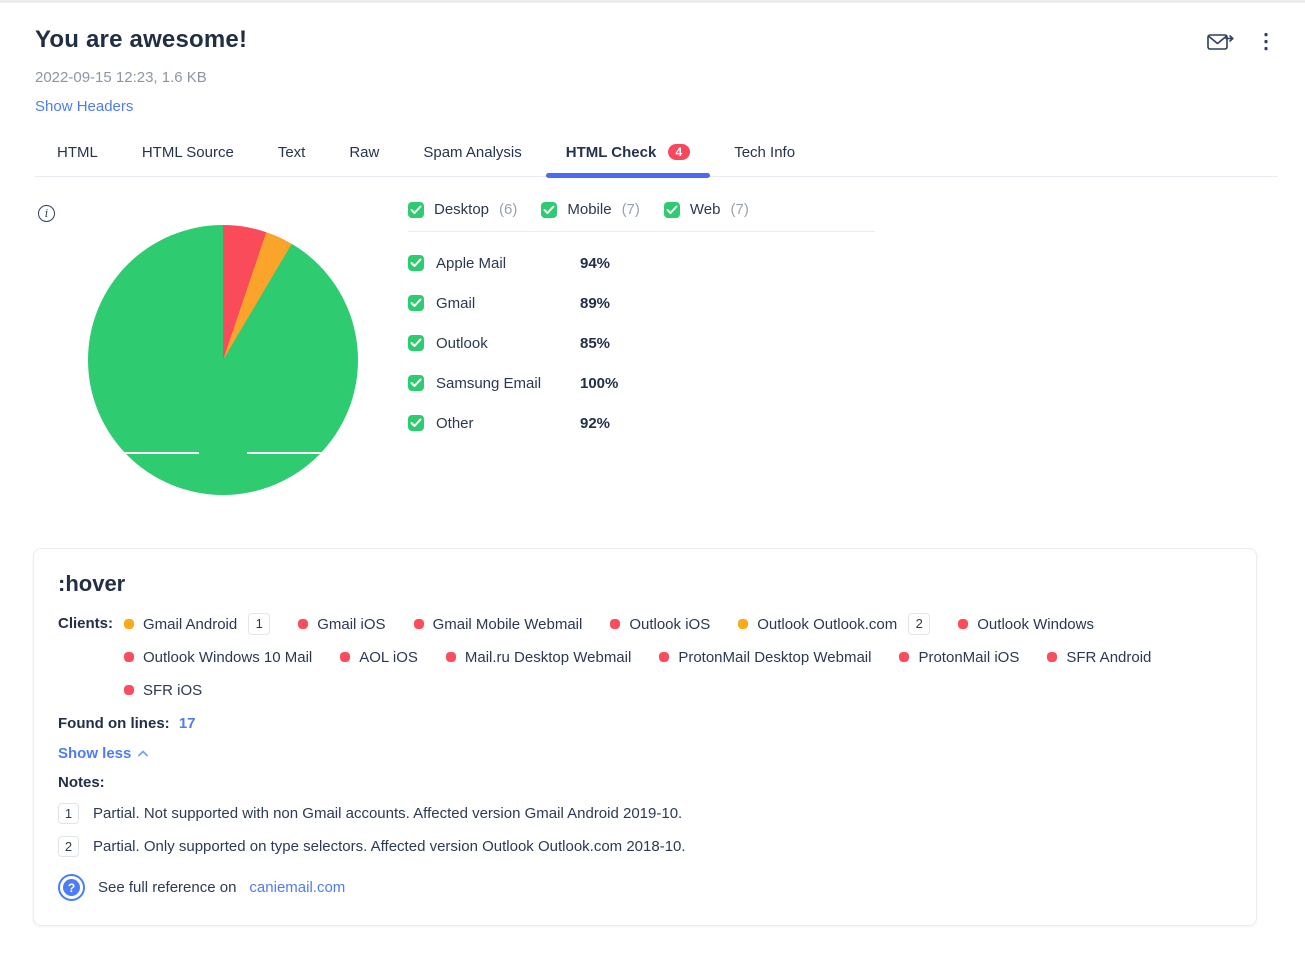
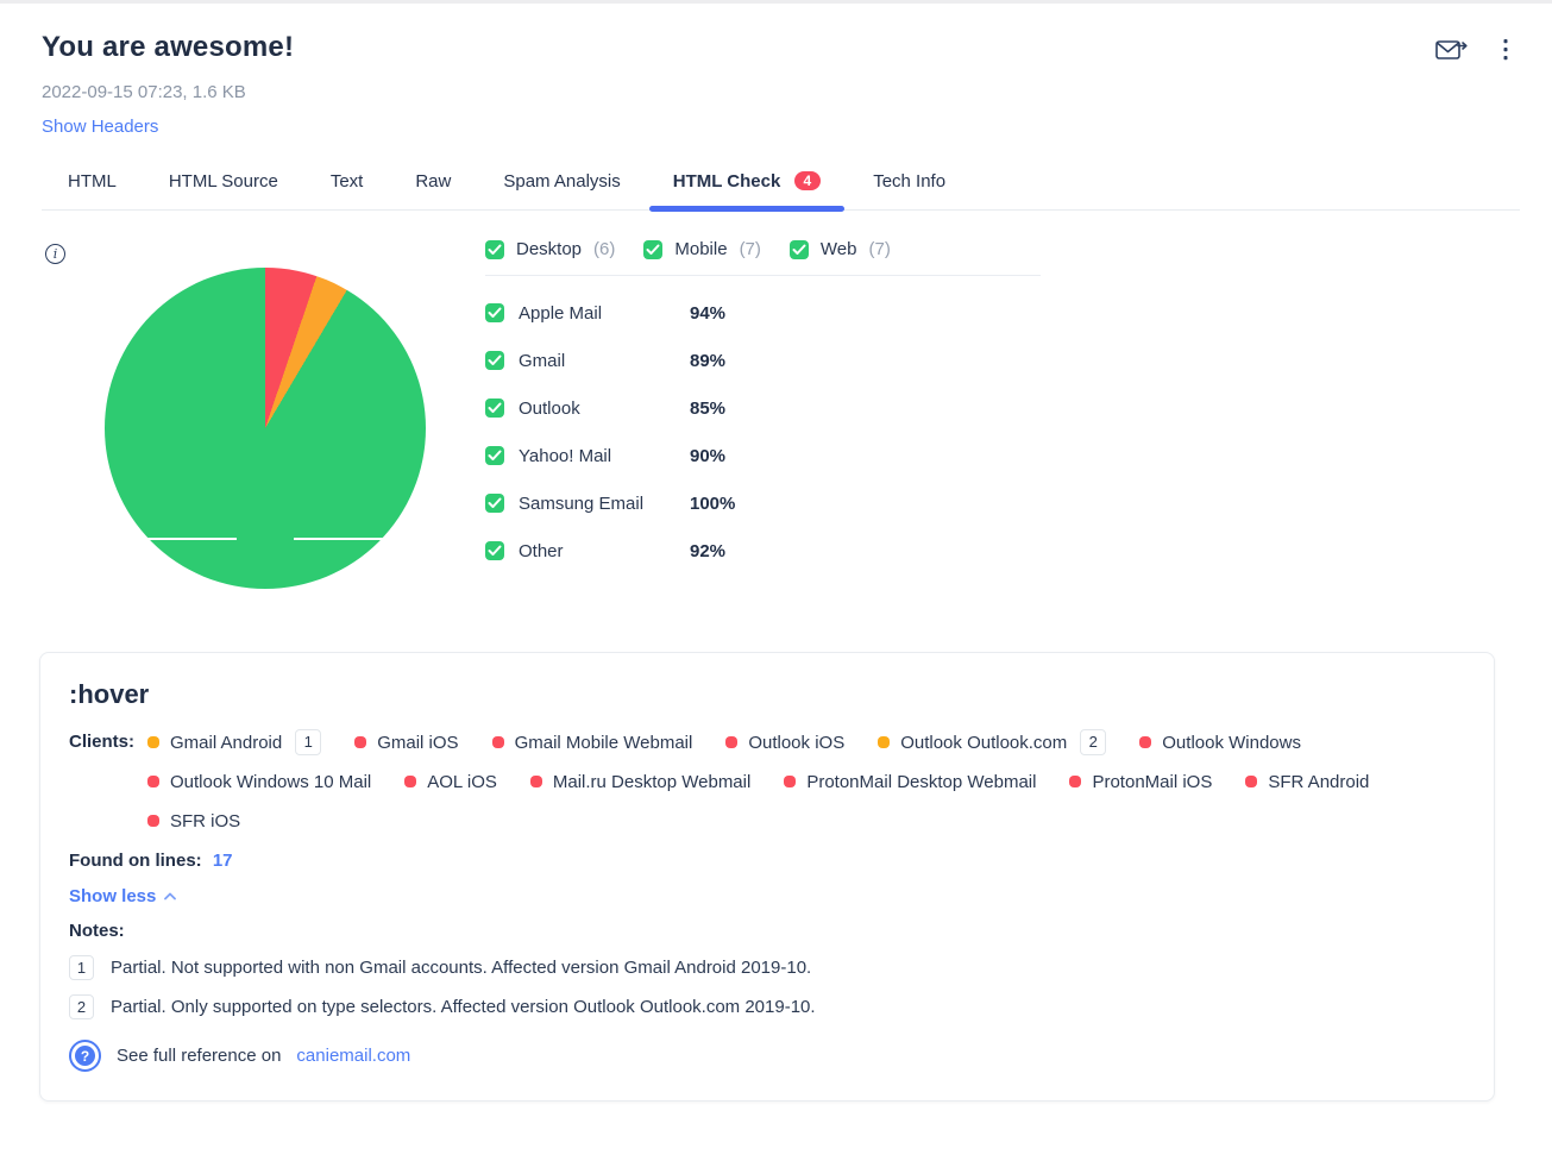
  You are awesome!
- 2022-09-15 12:23, 1.6 KB
+ 2022-09-15 07:23, 1.6 KB
  Show Headers
  HTML
  HTML Source
  Text
  Raw
  Spam Analysis
  HTML Check 4
  Tech Info
  i
  Desktop
  (6)
  Mobile
  (7)
  Web
  (7)
  Apple Mail
  94%
  Gmail
  89%
  Outlook
  85%
+ Yahoo! Mail
+ 90%
  Samsung Email
  100%
  Other
  92%
  :hover
  Clients:
  Gmail Android
  1
  Gmail iOS
  Gmail Mobile Webmail
  Outlook iOS
  Outlook Outlook.com
  2
  Outlook Windows
  Outlook Windows 10 Mail
  AOL iOS
  Mail.ru Desktop Webmail
  ProtonMail Desktop Webmail
  ProtonMail iOS
  SFR Android
  SFR iOS
  Found on lines: 17
  Show less
  Notes:
  1
  Partial. Not supported with non Gmail accounts. Affected version Gmail Android 2019-10.
  2
- Partial. Only supported on type selectors. Affected version Outlook Outlook.com 2018-10.
+ Partial. Only supported on type selectors. Affected version Outlook Outlook.com 2019-10.
  ?
  See full reference on
  caniemail.com
